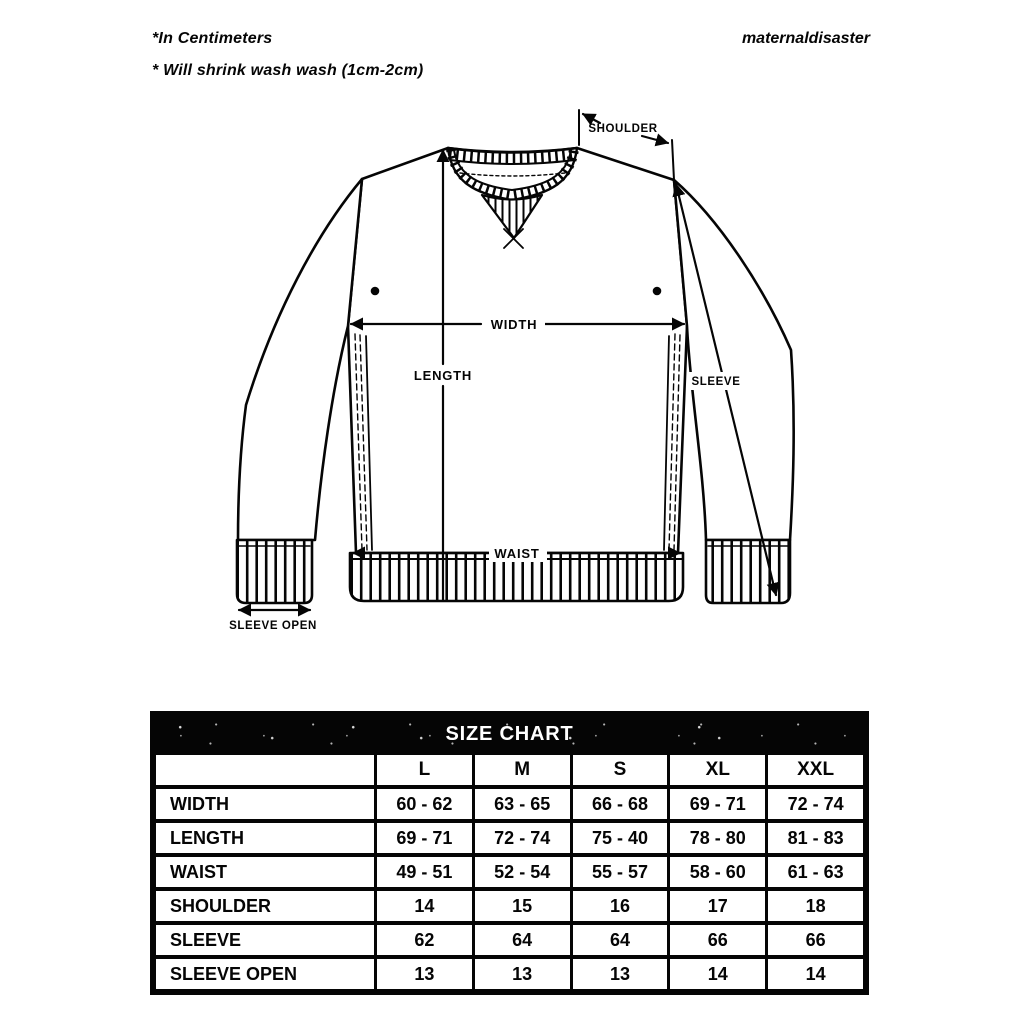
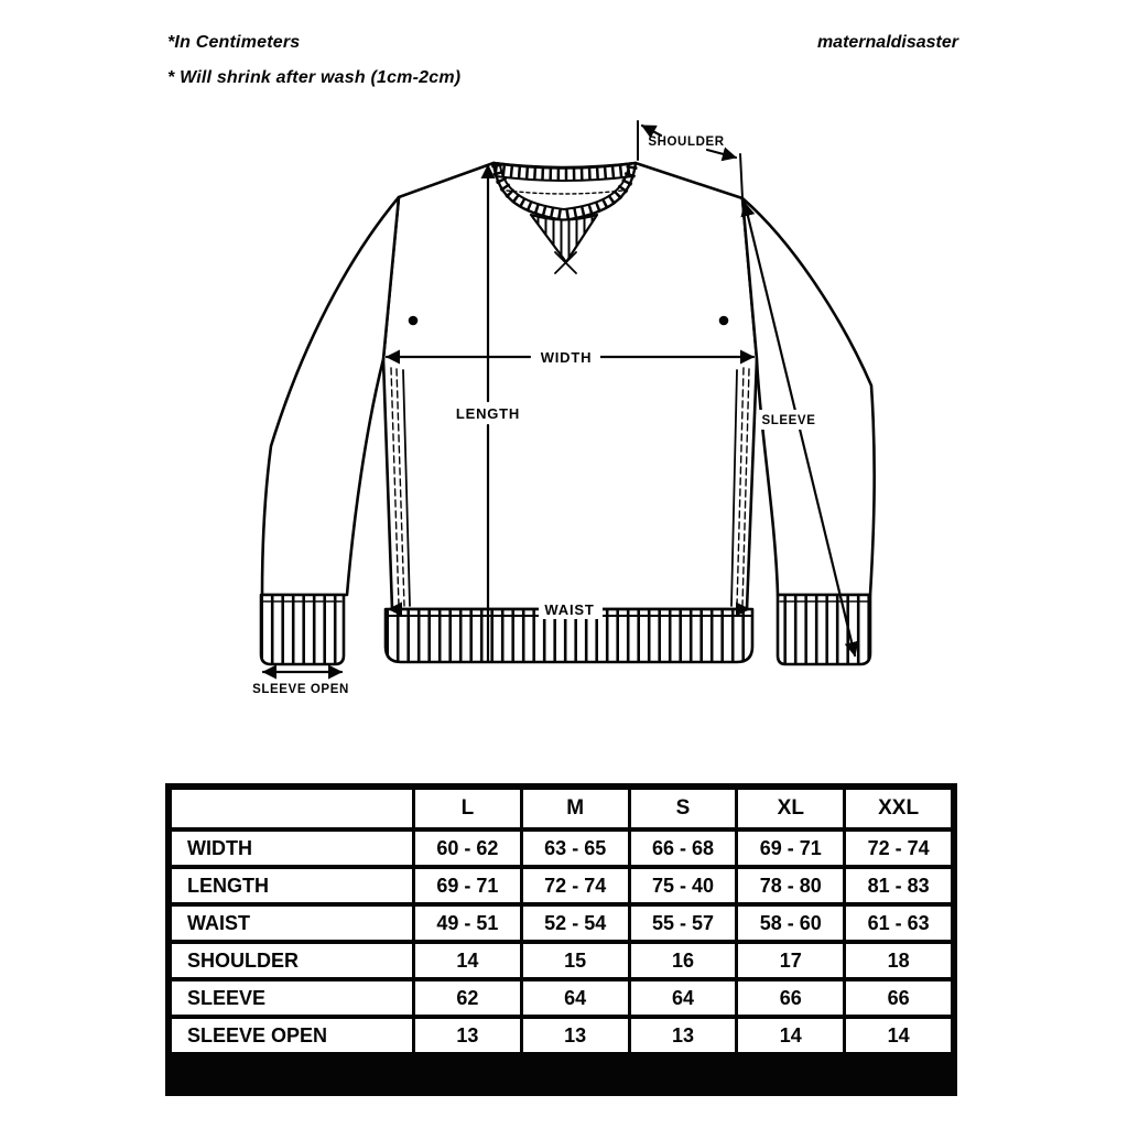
  *In Centimeters
- * Will shrink wash wash (1cm-2cm)
+ * Will shrink after wash (1cm-2cm)
  maternaldisaster
  WIDTH
  LENGTH
  WAIST
  SHOULDER
  SLEEVE
  SLEEVE OPEN
- SIZE CHART
  L
  M
  S
  XL
  XXL
  WIDTH
  60 - 62
  63 - 65
  66 - 68
  69 - 71
  72 - 74
  LENGTH
  69 - 71
  72 - 74
  75 - 40
  78 - 80
  81 - 83
  WAIST
  49 - 51
  52 - 54
  55 - 57
  58 - 60
  61 - 63
  SHOULDER
  14
  15
  16
  17
  18
  SLEEVE
  62
  64
  64
  66
  66
  SLEEVE OPEN
  13
  13
  13
  14
  14
